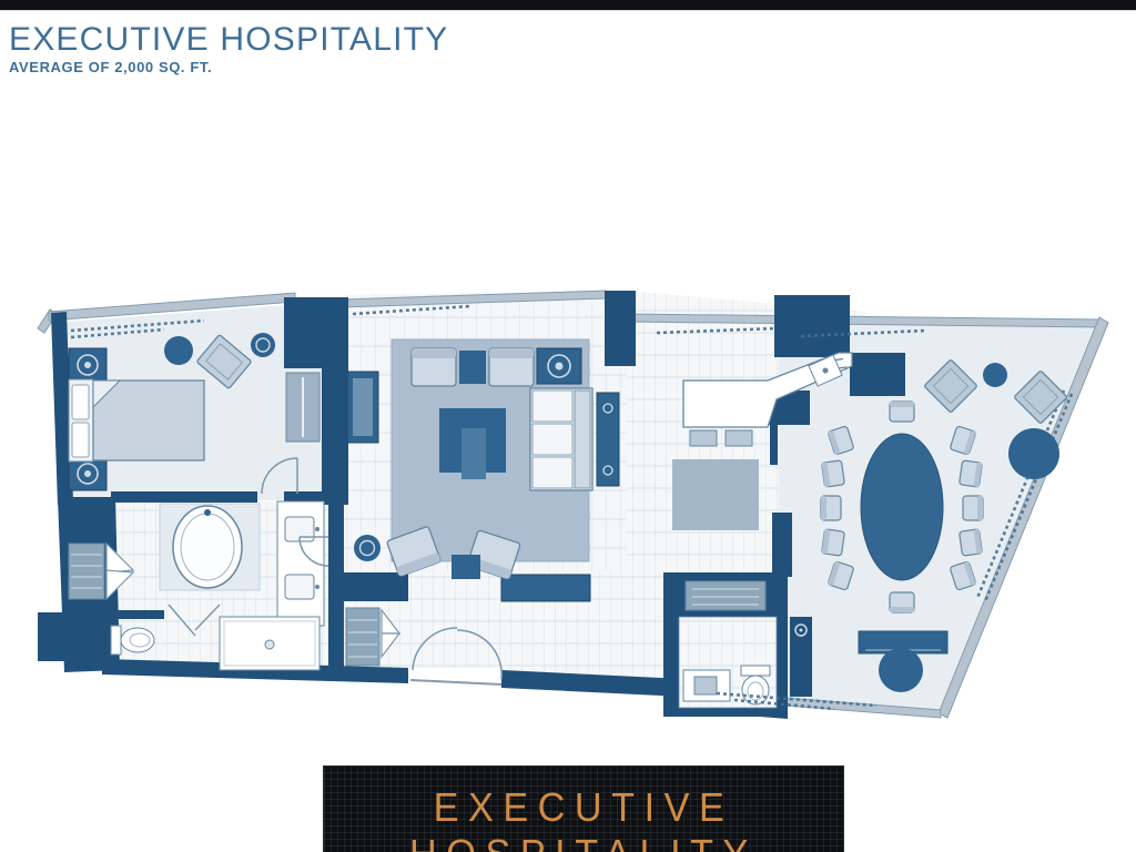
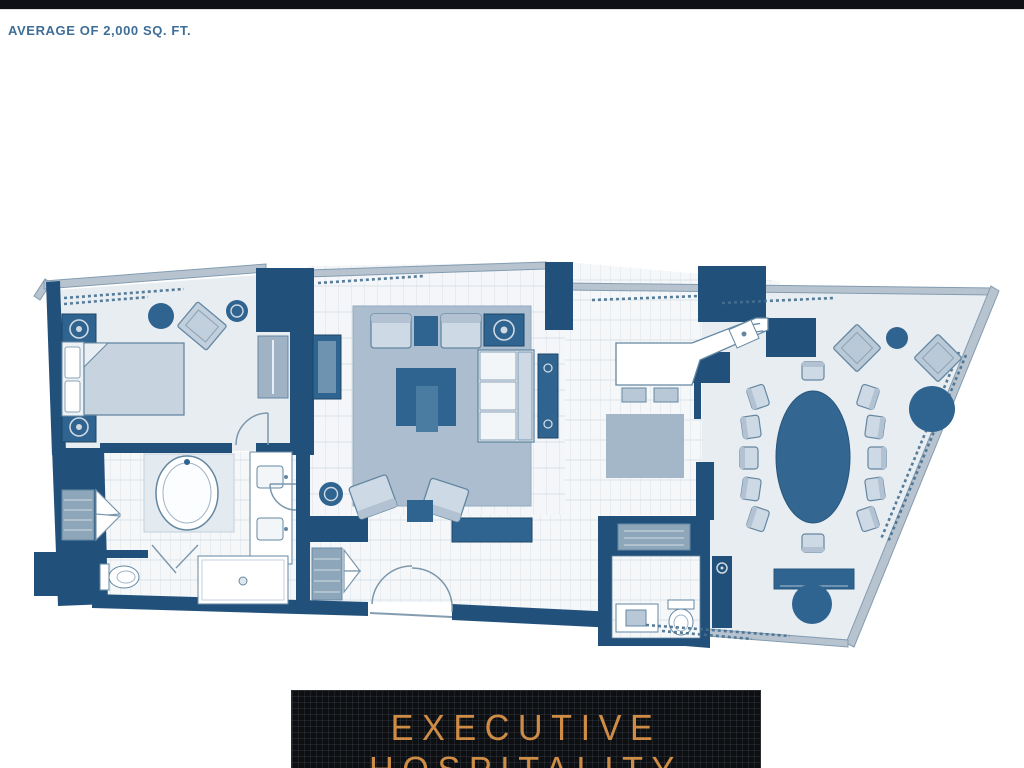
- EXECUTIVE HOSPITALITY
  AVERAGE OF 2,000 SQ. FT.
  EXECUTIVE
